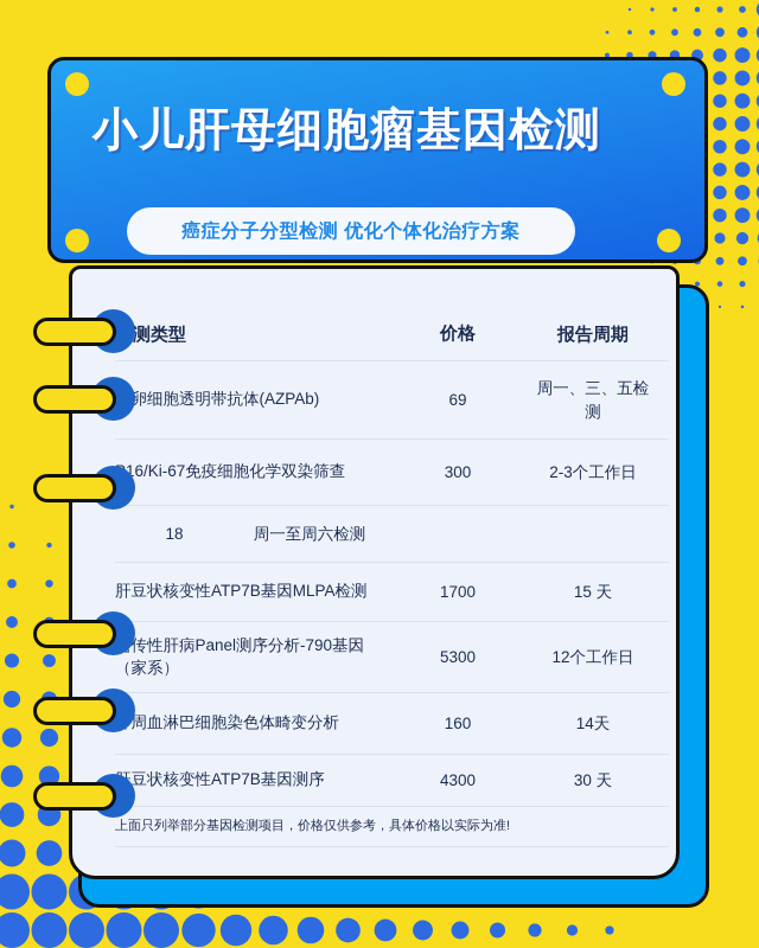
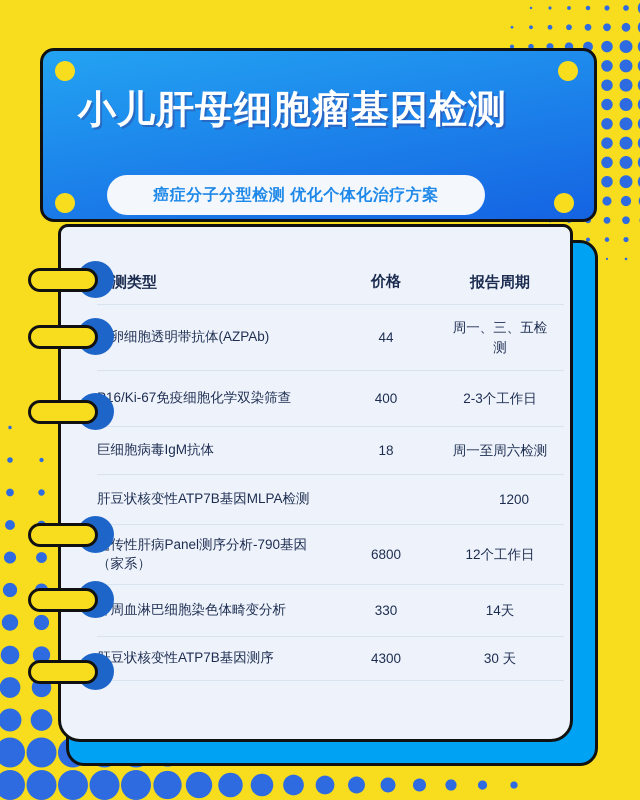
  测类型
  价格
  报告周期
  卵细胞透明带抗体(AZPAb)
- 69
+ 44
  周一、三、五检
  测
  16/Ki-67免疫细胞化学双染筛查
- 300
+ 400
  2-3个工作日
+ 巨细胞病毒IgM抗体
  18
  周一至周六检测
  肝豆状核变性ATP7B基因MLPA检测
- 1700
+ 1200
- 15 天
  传性肝病Panel测序分析-790基因
  （家系）
- 5300
+ 6800
  12个工作日
  周血淋巴细胞染色体畸变分析
- 160
+ 330
  14天
  豆状核变性ATP7B基因测序
  4300
  30 天
- 上面只列举部分基因检测项目，价格仅供参考，具体价格以实际为准!
  小儿肝母细胞瘤基因检测
  癌症分子分型检测 优化个体化治疗方案
